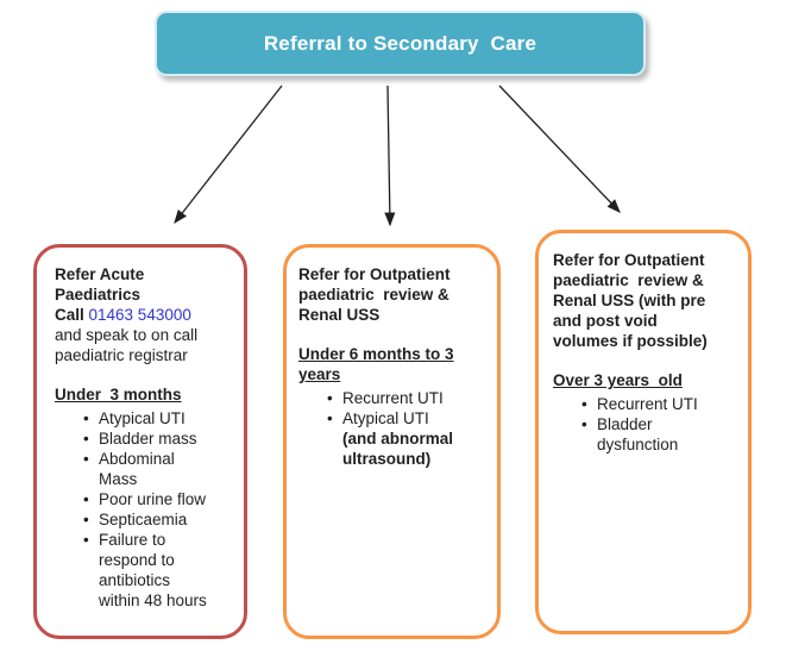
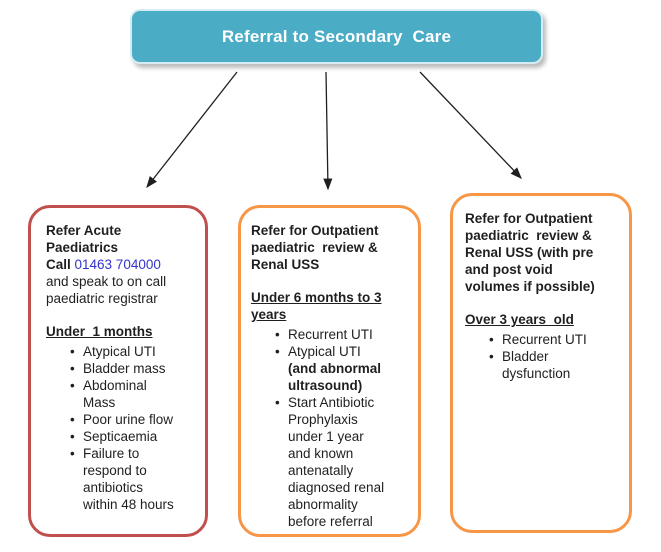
  Referral to Secondary Care
  Refer Acute
  Paediatrics
- Call 01463 543000
+ Call 01463 704000
  and speak to on call
  paediatric registrar
- Under 3 months
+ Under 1 months
  Atypical UTI
  Bladder mass
  Abdominal
  Mass
  Poor urine flow
  Septicaemia
  Failure to
  respond to
  antibiotics
  within 48 hours
  Refer for Outpatient
  paediatric review &
  Renal USS
  Under 6 months to 3
  years
  Recurrent UTI
  Atypical UTI
  (and abnormal
  ultrasound)
+ Start Antibiotic
+ Prophylaxis
+ under 1 year
+ and known
+ antenatally
+ diagnosed renal
+ abnormality
+ before referral
  Refer for Outpatient
  paediatric review &
  Renal USS (with pre
  and post void
  volumes if possible)
  Over 3 years old
  Recurrent UTI
  Bladder
  dysfunction
